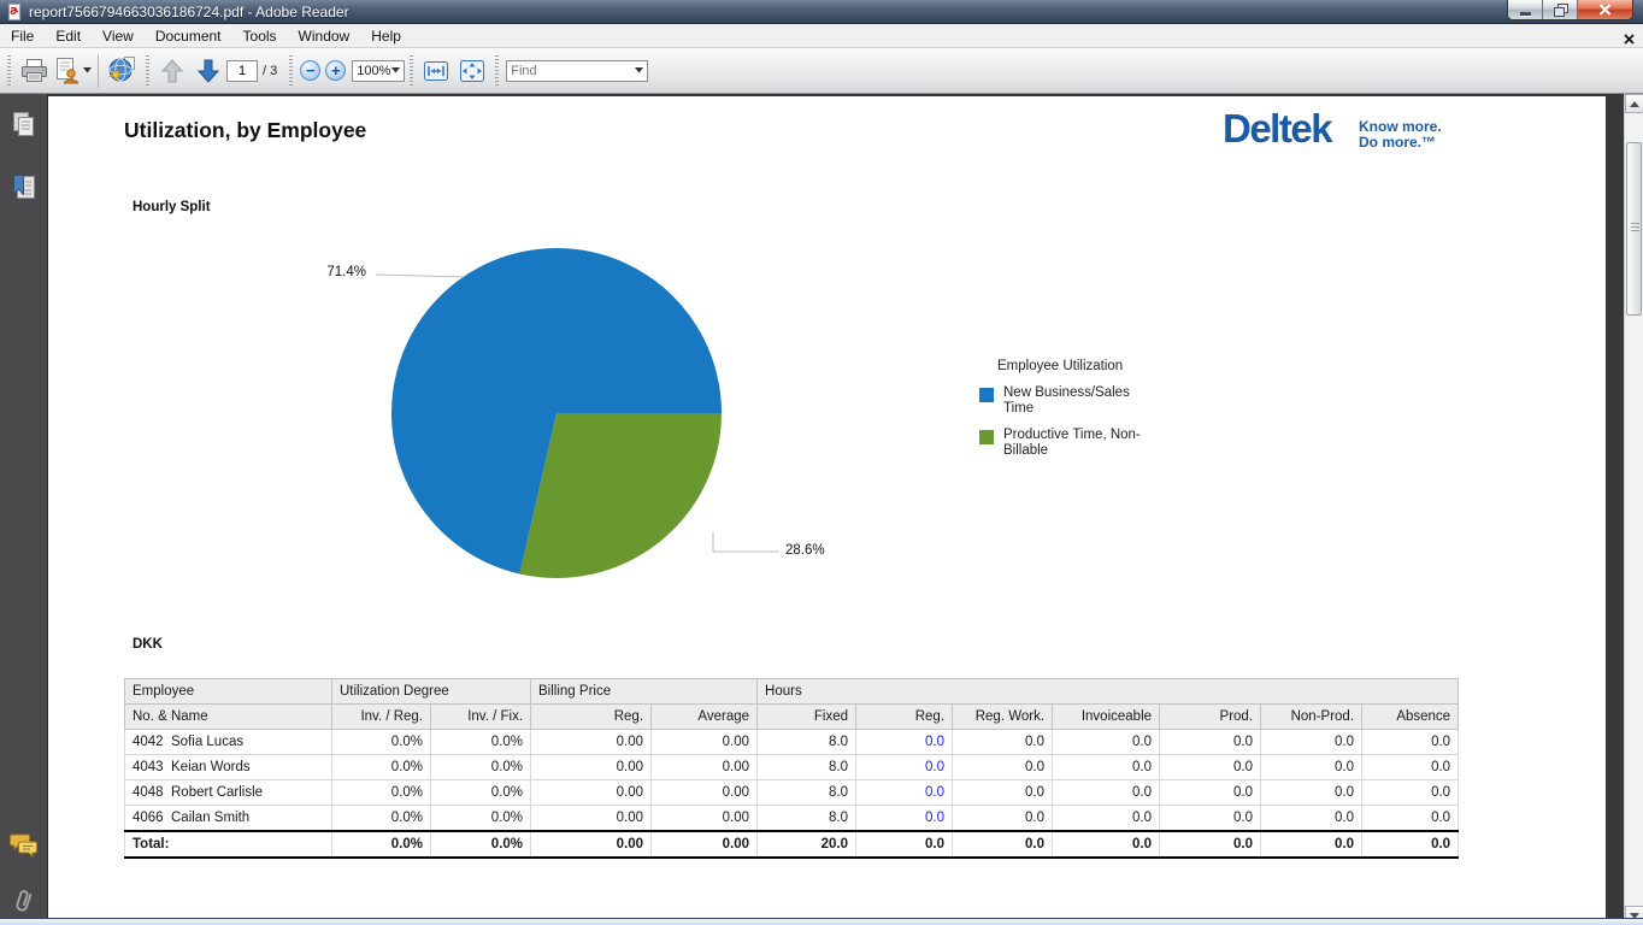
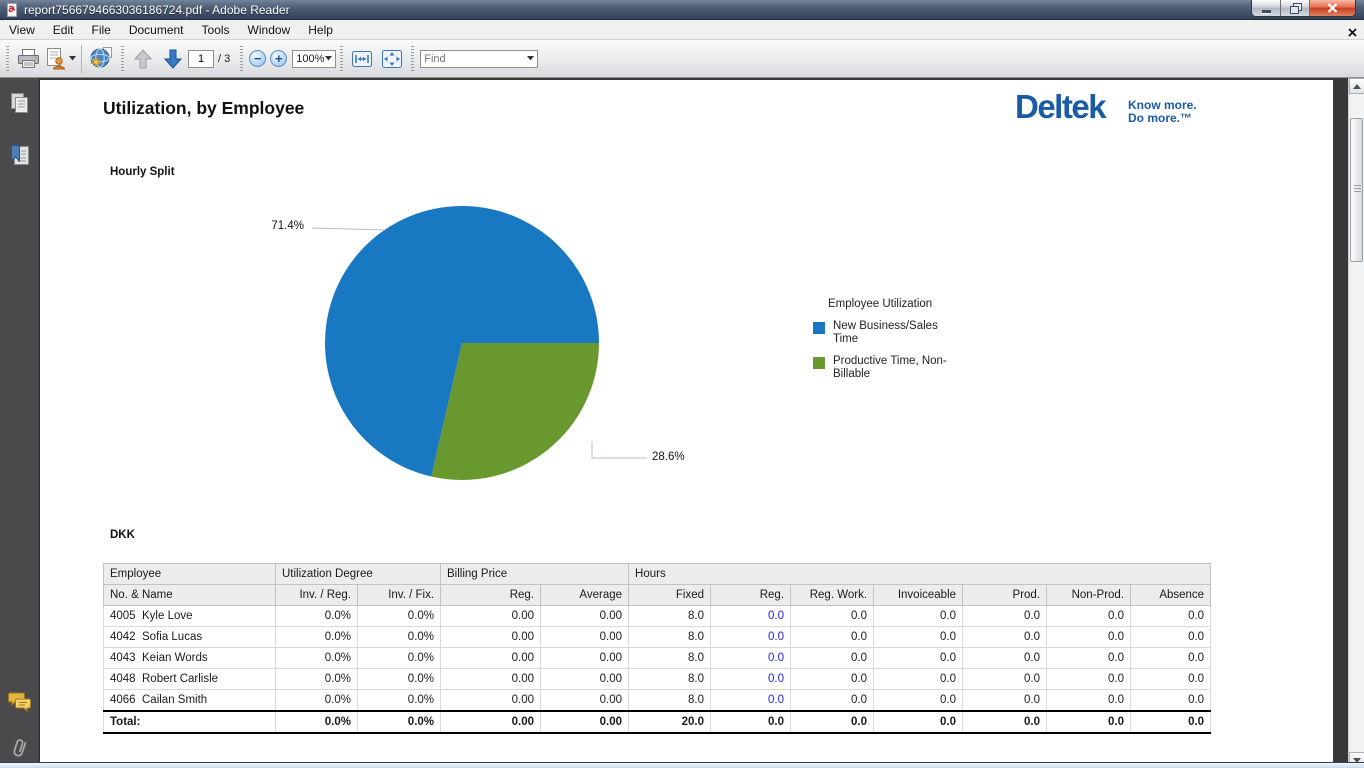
  report7566794663036186724.pdf - Adobe Reader
- File
+ View
  Edit
- View
+ File
  Document
  Tools
  Window
  Help
  1
  / 3
  −
  +
  100%
  Find
  Utilization, by Employee
  Deltek
  Know more.
  Do more.™
  Hourly Split
  71.4%
  28.6%
  Employee Utilization
  New Business/Sales Time
  Productive Time, Non-Billable
  DKK
  Employee	Utilization Degree	Billing Price	Hours
  No. & Name	Inv. / Reg.	Inv. / Fix.	Reg.	Average	Fixed	Reg.	Reg. Work.	Invoiceable	Prod.	Non-Prod.	Absence
+ 4005 Kyle Love	0.0%	0.0%	0.00	0.00	8.0	0.0	0.0	0.0	0.0	0.0	0.0
  4042 Sofia Lucas	0.0%	0.0%	0.00	0.00	8.0	0.0	0.0	0.0	0.0	0.0	0.0
  4043 Keian Words	0.0%	0.0%	0.00	0.00	8.0	0.0	0.0	0.0	0.0	0.0	0.0
  4048 Robert Carlisle	0.0%	0.0%	0.00	0.00	8.0	0.0	0.0	0.0	0.0	0.0	0.0
  4066 Cailan Smith	0.0%	0.0%	0.00	0.00	8.0	0.0	0.0	0.0	0.0	0.0	0.0
  Total:	0.0%	0.0%	0.00	0.00	20.0	0.0	0.0	0.0	0.0	0.0	0.0
